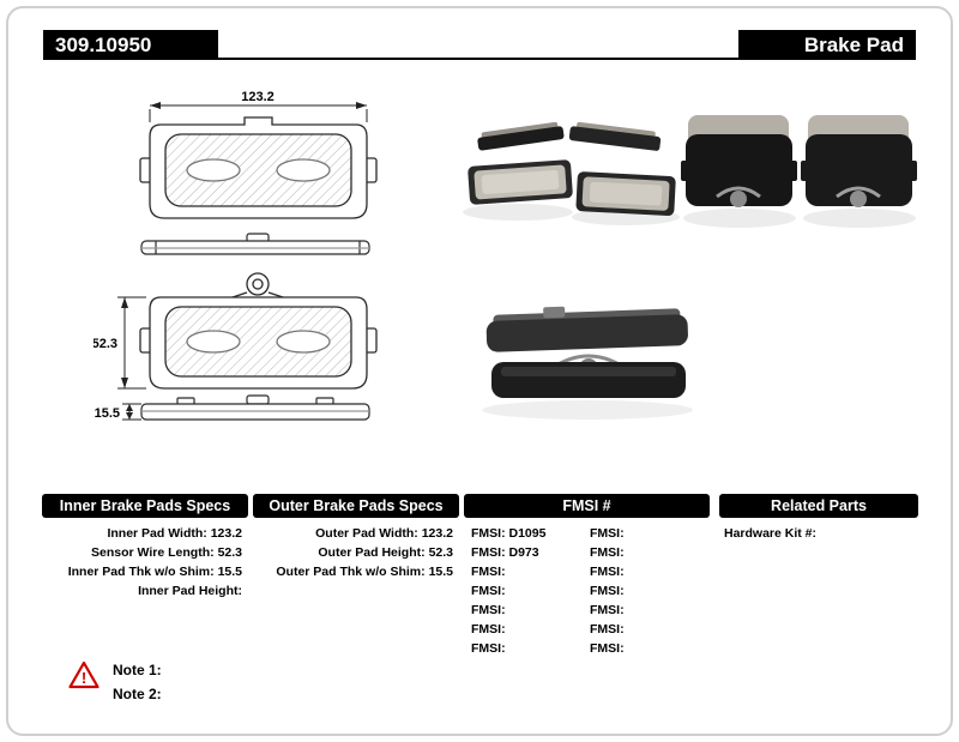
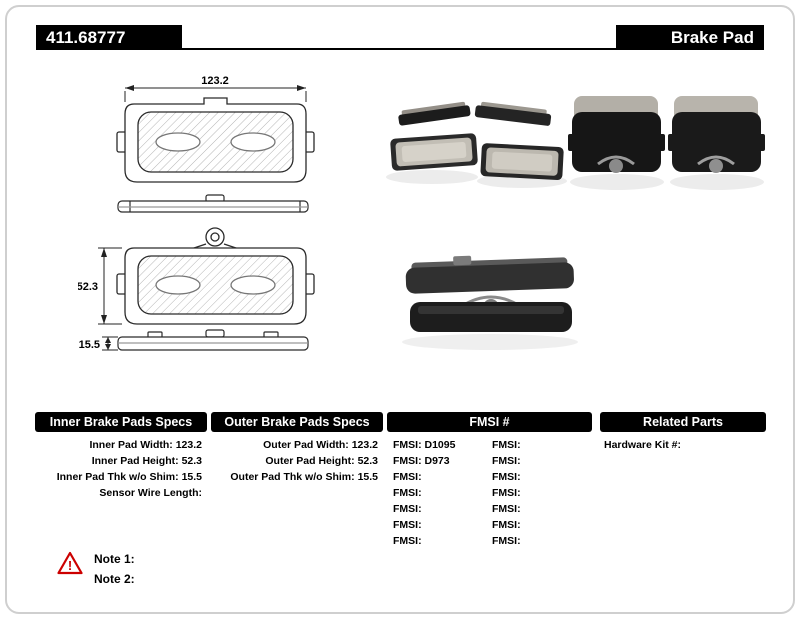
- 309.10950
+ 411.68777
  Brake Pad
  123.2
  52.3
  15.5
  Inner Brake Pads Specs
  Inner Pad Width: 123.2
- Sensor Wire Length: 52.3
+ Inner Pad Height: 52.3
  Inner Pad Thk w/o Shim: 15.5
- Inner Pad Height:
+ Sensor Wire Length:
  Outer Brake Pads Specs
  Outer Pad Width: 123.2
  Outer Pad Height: 52.3
  Outer Pad Thk w/o Shim: 15.5
  FMSI #
  FMSI: D1095
  FMSI: D973
  FMSI:
  FMSI:
  FMSI:
  FMSI:
  FMSI:
  FMSI:
  FMSI:
  FMSI:
  FMSI:
  FMSI:
  FMSI:
  FMSI:
  Related Parts
  Hardware Kit #:
  !
  Note 1:
  Note 2:
